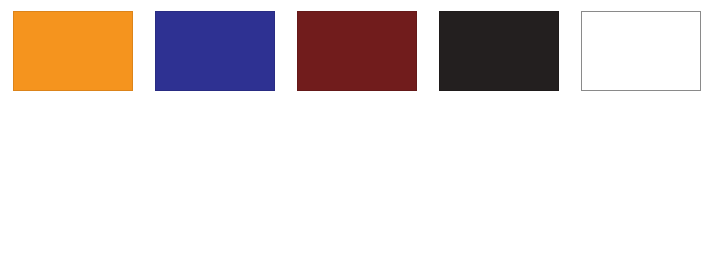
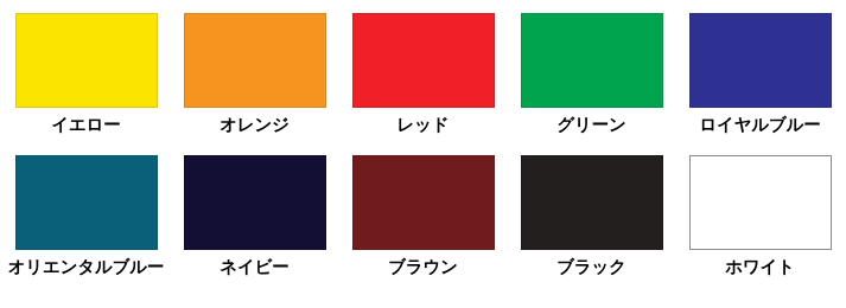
+ イエロー
+ オレンジ
+ レッド
+ グリーン
+ ロイヤルブルー
+ オリエンタルブルー
+ ネイビー
+ ブラウン
+ ブラック
+ ホワイト
